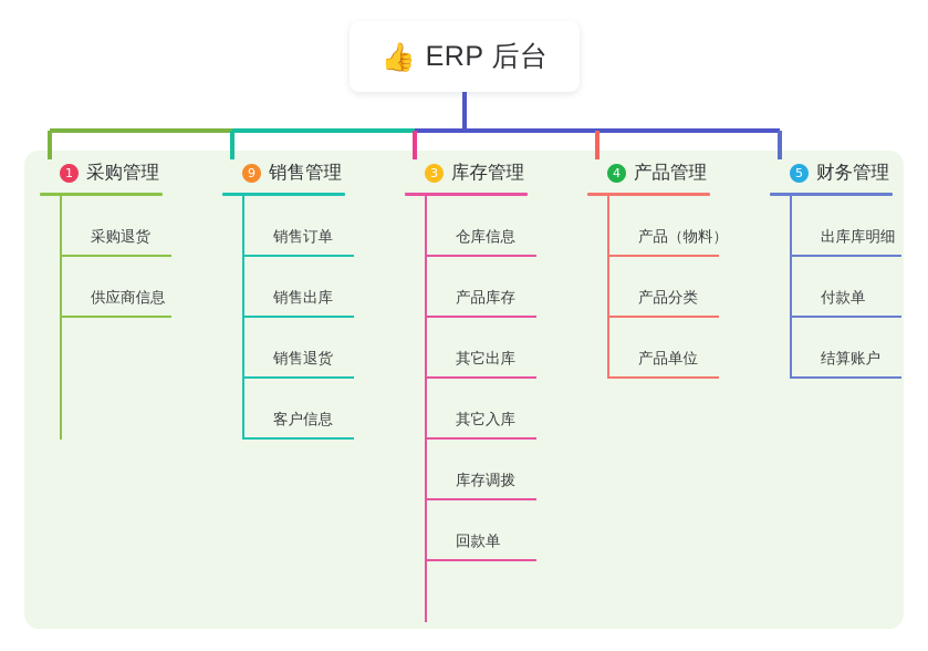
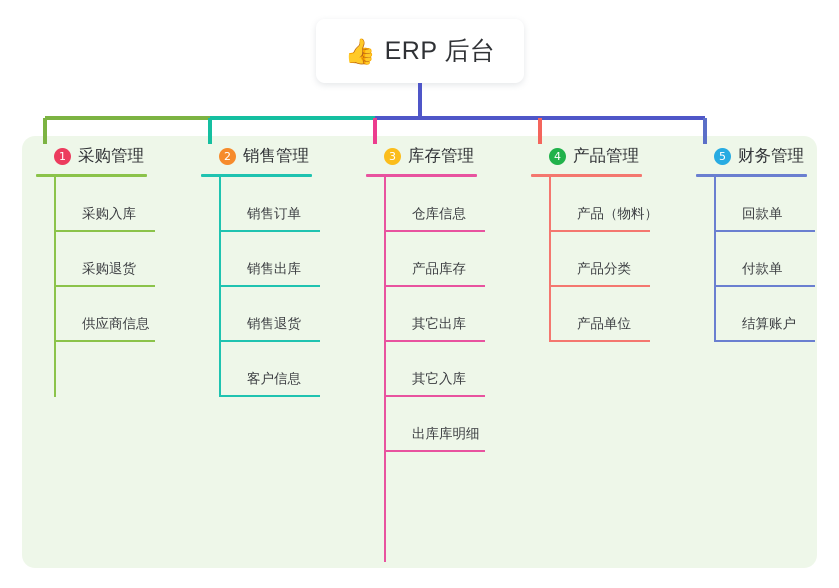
  👍
  ERP 后台
  1
  采购管理
+ 采购入库
  采购退货
  供应商信息
- 9
+ 2
  销售管理
  销售订单
  销售出库
  销售退货
  客户信息
  3
  库存管理
  仓库信息
  产品库存
  其它出库
  其它入库
- 库存调拨
- 回款单
+ 出库库明细
  4
  产品管理
  产品（物料）
  产品分类
  产品单位
  5
  财务管理
- 出库库明细
+ 回款单
  付款单
  结算账户
